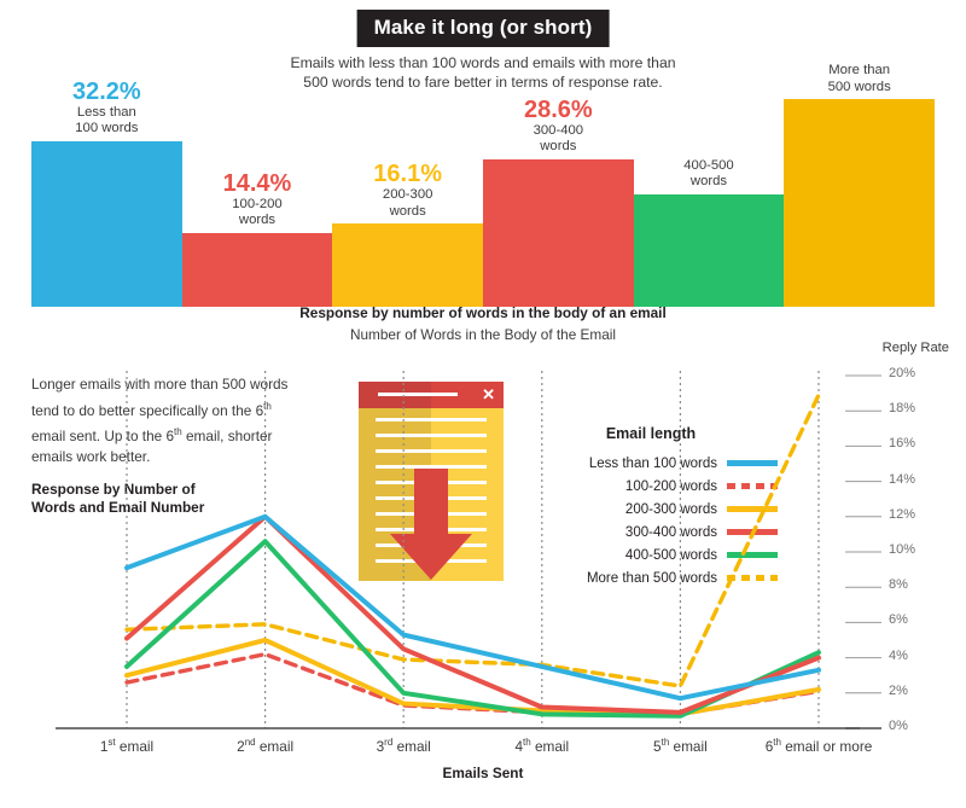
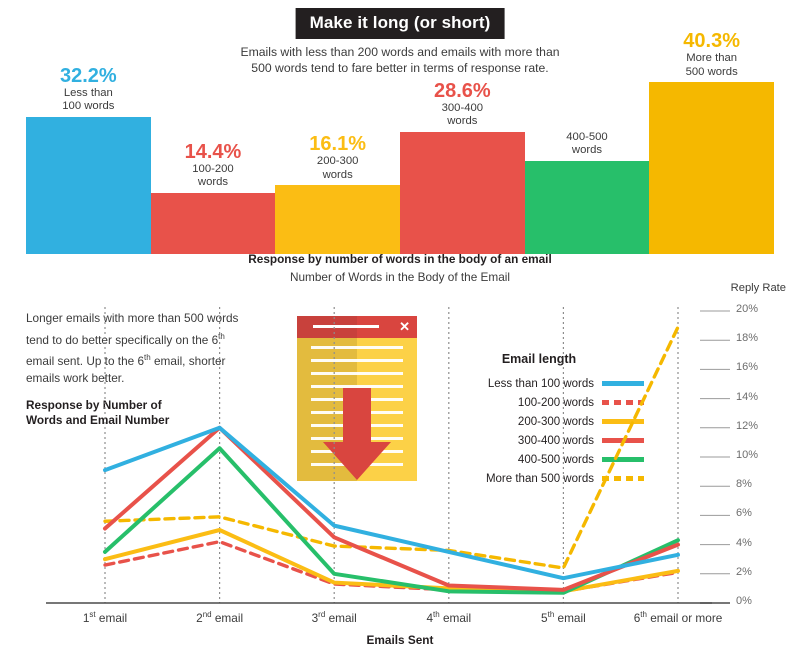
  Make it long (or short)
- Emails with less than 100 words and emails with more than
+ Emails with less than 200 words and emails with more than
  500 words tend to fare better in terms of response rate.
  32.2%
  Less than
  100 words
  14.4%
  100-200
  words
  16.1%
  200-300
  words
  28.6%
  300-400
  words
  400-500
  words
+ 40.3%
  More than
  500 words
  Response by number of words in the body of an email
  Number of Words in the Body of the Email
  Longer emails with more than 500 words tend to do better specifically on the 6th email sent. Up to the 6th email, shorter emails work better.
  Response by Number of
  Words and Email Number
  ✕
  Email length
  Less than 100 words
  100-200 words
  200-300 words
  300-400 words
  400-500 words
  More than 500 words
  Reply Rate
  0%
  2%
  4%
  6%
  8%
  10%
  12%
  14%
  16%
  18%
  20%
  1st email
  2nd email
  3rd email
  4th email
  5th email
  6th email or more
  Emails Sent
